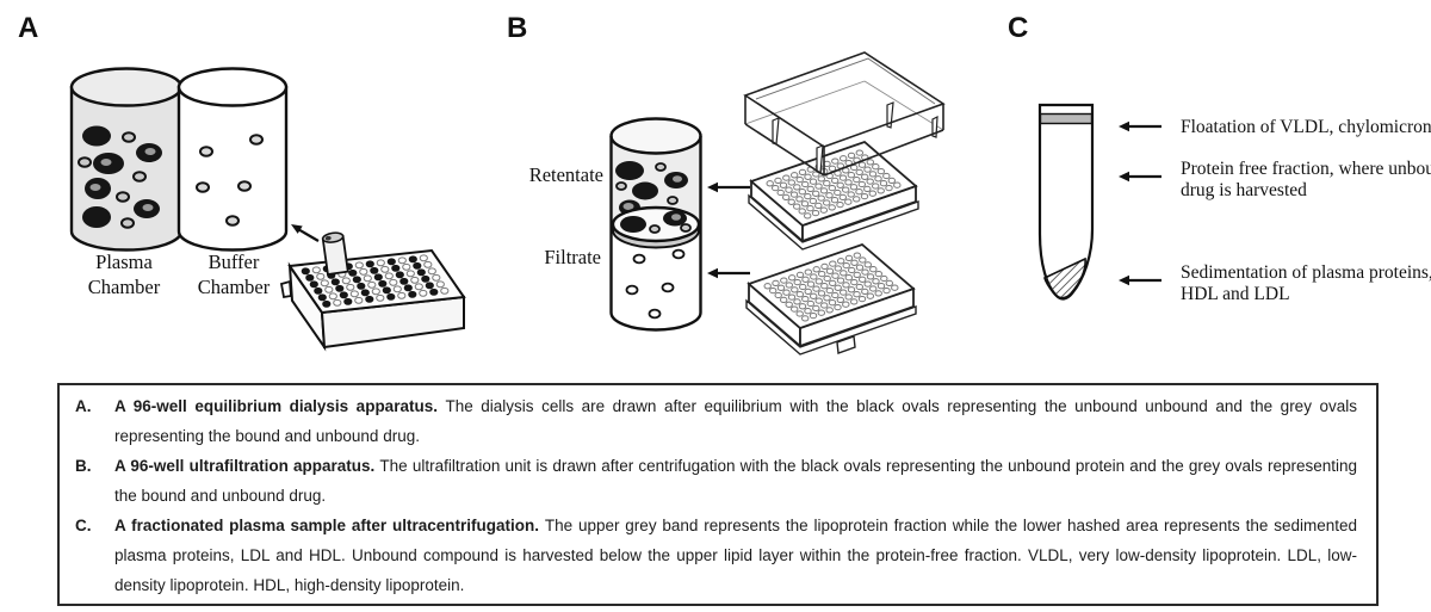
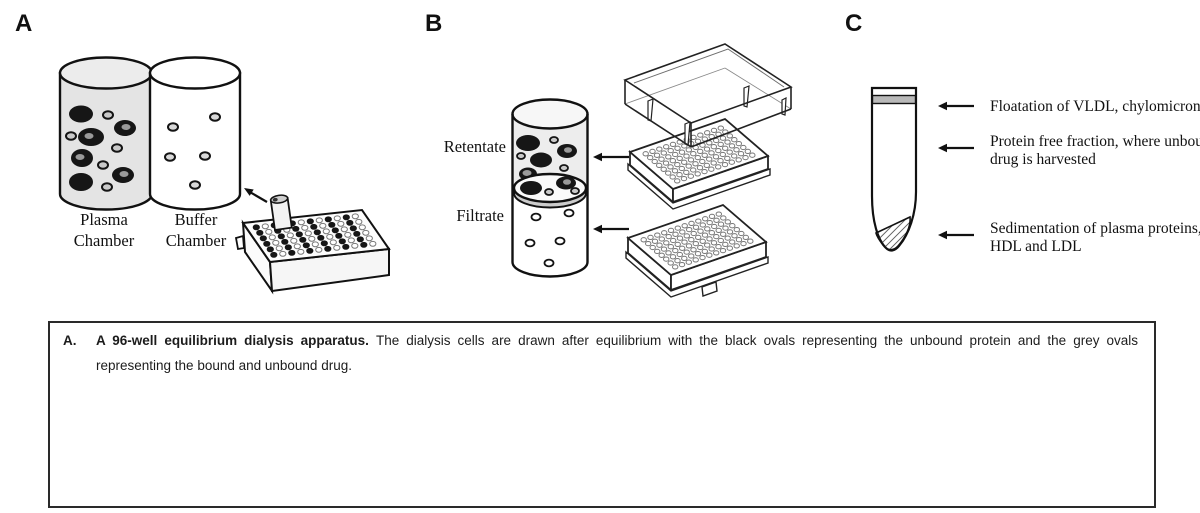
  A
  Plasma
  Chamber
  Buffer
  Chamber
  B
  Retentate
  Filtrate
  C
  Floatation of VLDL, chylomicron
  Protein free fraction, where unbou
  drug is harvested
  Sedimentation of plasma proteins
  HDL and LDL
  A.
- A 96-well equilibrium dialysis apparatus. The dialysis cells are drawn after equilibrium with the black ovals representing the unbound unbound and the grey ovals representing the bound and unbound drug.
+ A 96-well equilibrium dialysis apparatus. The dialysis cells are drawn after equilibrium with the black ovals representing the unbound protein and the grey ovals representing the bound and unbound drug.
- B.
- A 96-well ultrafiltration apparatus. The ultrafiltration unit is drawn after centrifugation with the black ovals representing the unbound protein and the grey ovals representing the bound and unbound drug.
- C.
- A fractionated plasma sample after ultracentrifugation. The upper grey band represents the lipoprotein fraction while the lower hashed area represents the sedimented plasma proteins, LDL and HDL. Unbound compound is harvested below the upper lipid layer within the protein-free fraction. VLDL, very low-density lipoprotein. LDL, low-density lipoprotein. HDL, high-density lipoprotein.
